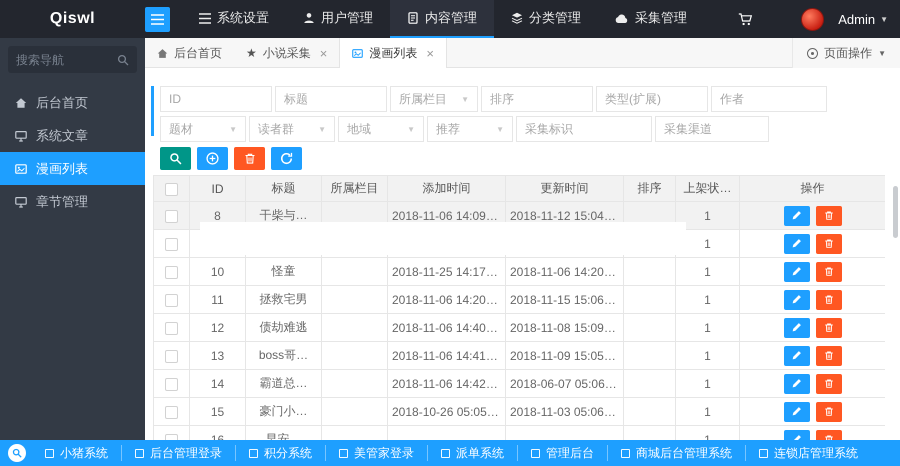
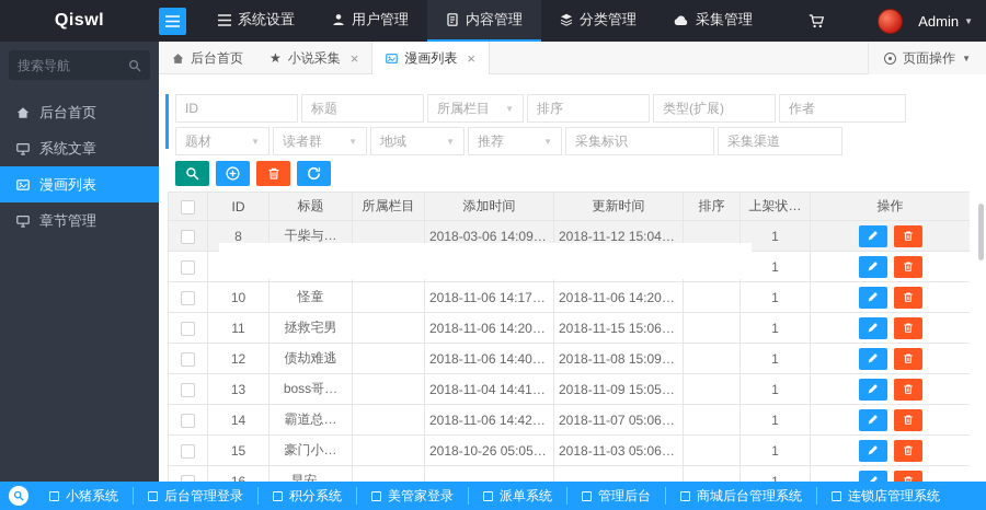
  Qiswl
  系统设置
  用户管理
  内容管理
  分类管理
  采集管理
  Admin
  ▼
  搜索导航
  后台首页
  系统文章
  漫画列表
  章节管理
  后台首页
  ★
  小说采集
  ×
  漫画列表
  ×
  页面操作
  ▼
  ID
  标题
  所属栏目
  ▼
  排序
  类型(扩展)
  作者
  题材
  ▼
  读者群
  ▼
  地域
  ▼
  推荐
  ▼
  采集标识
  采集渠道
  	ID	标题	所属栏目	添加时间	更新时间	排序	上架状…	操作
- 	8	干柴与…		2018-11-06 14:09:13	2018-11-12 15:04:09		1
+ 	8	干柴与…		2018-03-06 14:09:13	2018-11-12 15:04:09		1
  							1
- 	10	怪童		2018-11-25 14:17:49	2018-11-06 14:20:05		1
+ 	10	怪童		2018-11-06 14:17:49	2018-11-06 14:20:05		1
  	11	拯救宅男		2018-11-06 14:20:16	2018-11-15 15:06:27		1
  	12	债劫难逃		2018-11-06 14:40:23	2018-11-08 15:09:37		1
- 	13	boss哥…		2018-11-06 14:41:30	2018-11-09 15:05:04		1
+ 	13	boss哥…		2018-11-04 14:41:30	2018-11-09 15:05:04		1
- 	14	霸道总…		2018-11-06 14:42:12	2018-06-07 05:06:52		1
+ 	14	霸道总…		2018-11-06 14:42:12	2018-11-07 05:06:52		1
  	15	豪门小…		2018-10-26 05:05:08	2018-11-03 05:06:56		1
  小猪系统
  后台管理登录
  积分系统
  美管家登录
  派单系统
  管理后台
  商城后台管理系统
  连锁店管理系统
